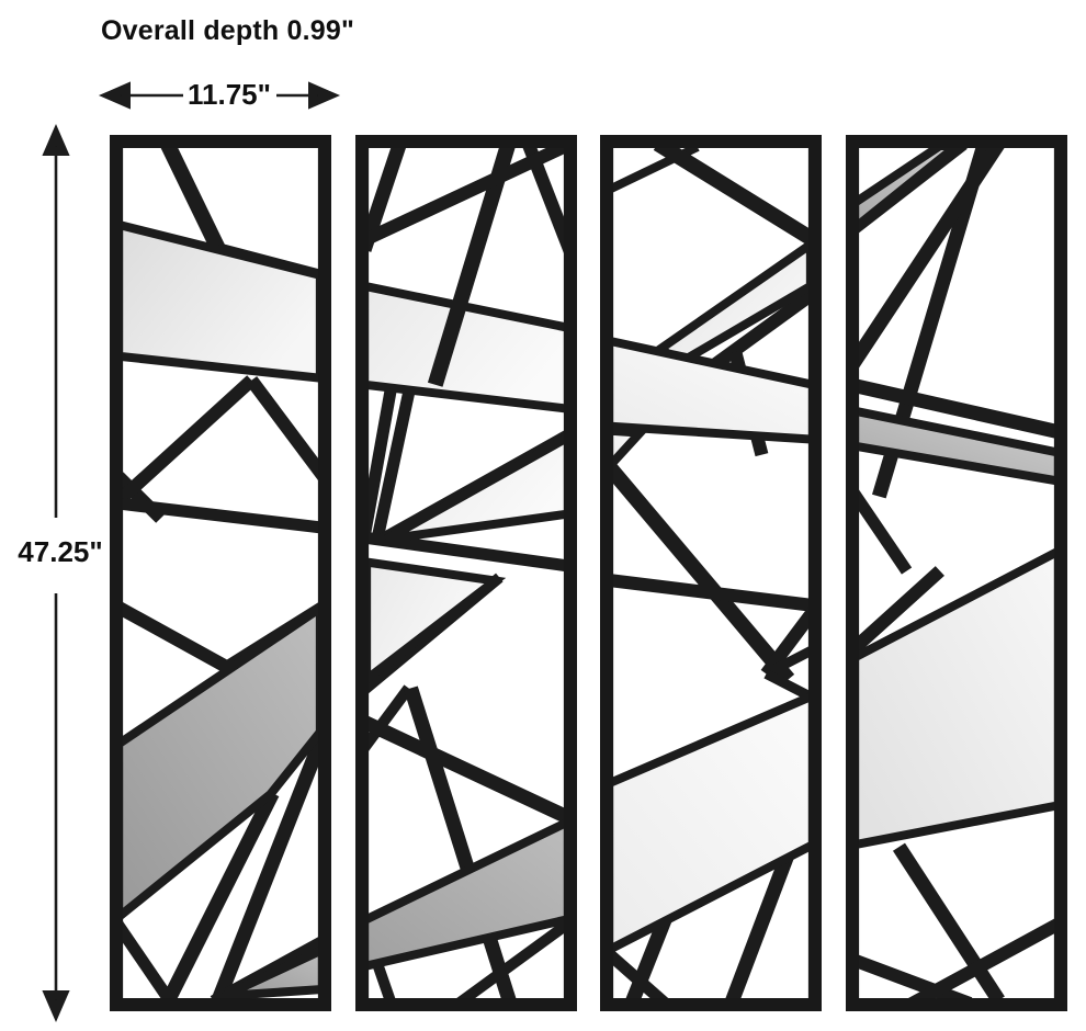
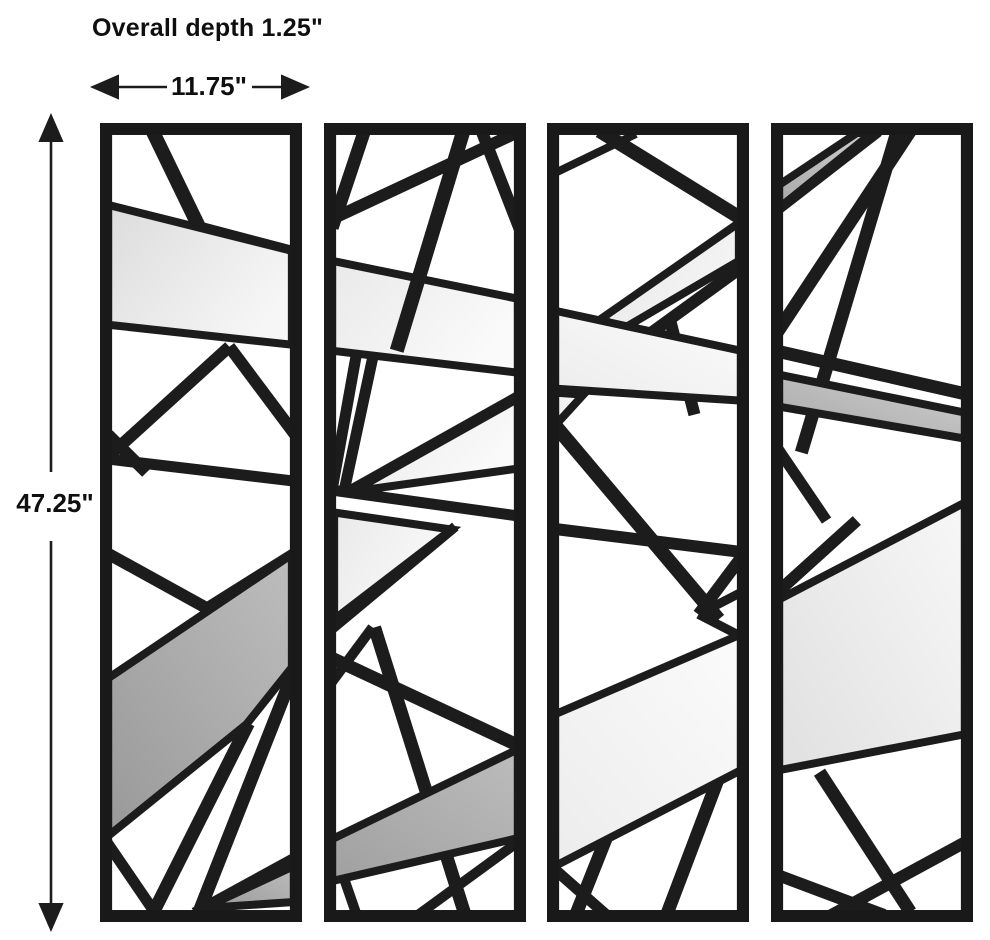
- Overall depth 0.99"
+ Overall depth 1.25"
  11.75"
  47.25"
